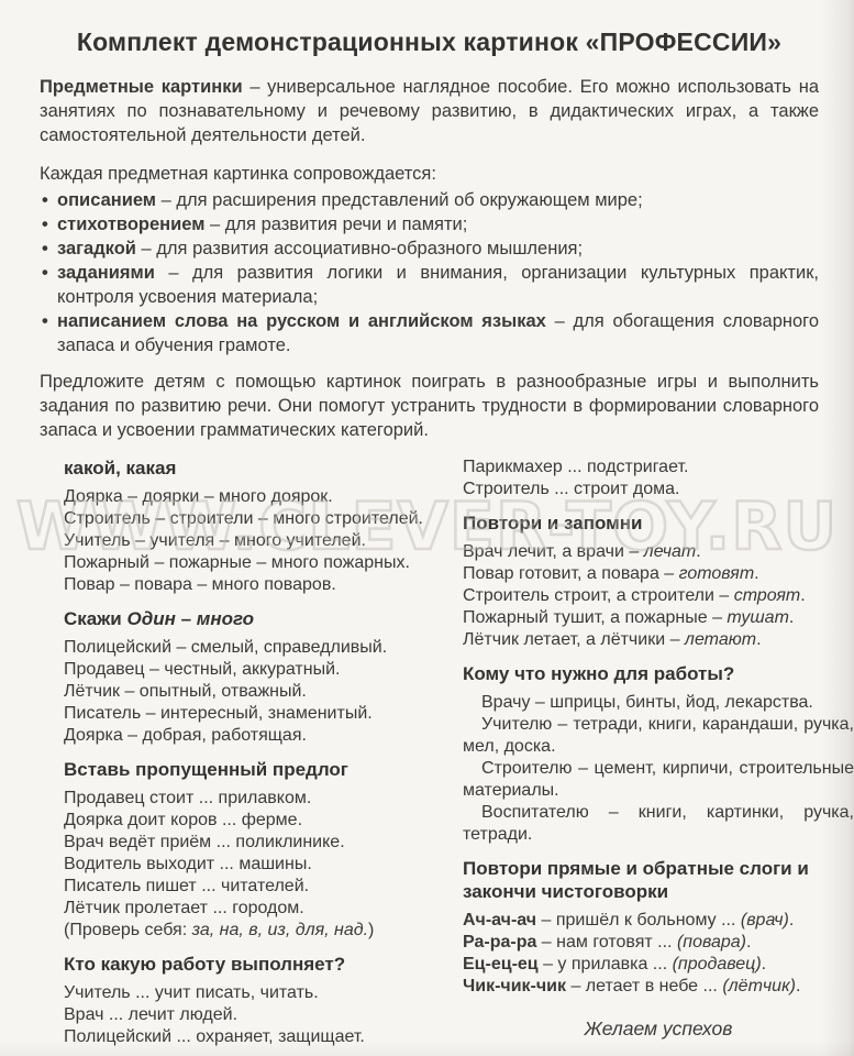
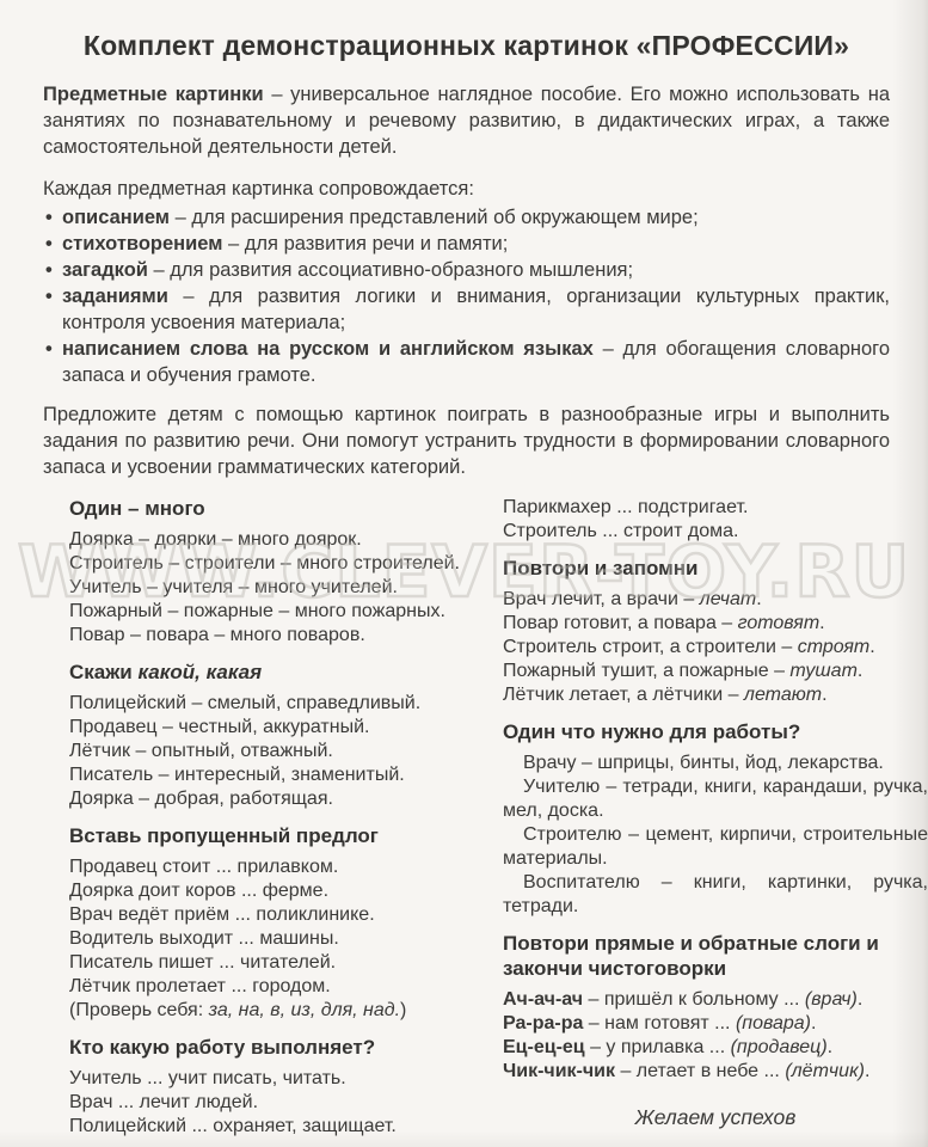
  Комплект демонстрационных картинок «ПРОФЕССИИ»
  Предметные картинки – универсальное наглядное пособие. Его можно использовать на занятиях по познавательному и речевому развитию, в дидактических играх, а также самостоятельной деятельности детей.
  Каждая предметная картинка сопровождается:
  описанием – для расширения представлений об окружающем мире;
  стихотворением – для развития речи и памяти;
  загадкой – для развития ассоциативно-образного мышления;
  заданиями – для развития логики и внимания, организации культурных практик, контроля усвоения материала;
  написанием слова на русском и английском языках – для обогащения словарного запаса и обучения грамоте.
  Предложите детям с помощью картинок поиграть в разнообразные игры и выполнить задания по развитию речи. Они помогут устранить трудности в формировании словарного запаса и усвоении грамматических категорий.
- какой, какая
+ Один – много
  Доярка – доярки – много доярок.
  Строитель – строители – много строителей.
  Учитель – учителя – много учителей.
  Пожарный – пожарные – много пожарных.
  Повар – повара – много поваров.
- Скажи Один – много
+ Скажи какой, какая
  Полицейский – смелый, справедливый.
  Продавец – честный, аккуратный.
  Лётчик – опытный, отважный.
  Писатель – интересный, знаменитый.
  Доярка – добрая, работящая.
  Вставь пропущенный предлог
  Продавец стоит ... прилавком.
  Доярка доит коров ... ферме.
  Врач ведёт приём ... поликлинике.
  Водитель выходит ... машины.
  Писатель пишет ... читателей.
  Лётчик пролетает ... городом.
  (Проверь себя: за, на, в, из, для, над.)
  Кто какую работу выполняет?
  Учитель ... учит писать, читать.
  Врач ... лечит людей.
  Полицейский ... охраняет, защищает.
  Парикмахер ... подстригает.
  Строитель ... строит дома.
  Повтори и запомни
  Врач лечит, а врачи – лечат.
  Повар готовит, а повара – готовят.
  Строитель строит, а строители – строят.
  Пожарный тушит, а пожарные – тушат.
  Лётчик летает, а лётчики – летают.
- Кому что нужно для работы?
+ Один что нужно для работы?
  Врачу – шприцы, бинты, йод, лекарства.
  Учителю – тетради, книги, карандаши, ру мел, доска.
  Строителю – цемент, кирпичи, строитель материалы.
  Воспитателю – книги, картинки, ру тетради.
  Повтори прямые и обратные слоги и закончи чистоговорки
  Ач-ач-ач – пришёл к больному ... (врач).
  Ра-ра-ра – нам готовят ... (повара).
  Ец-ец-ец – у прилавка ... (продавец).
  Чик-чик-чик – летает в небе ... (лётчик).
  Желаем успехов
  WWW.CLEVER-TOY.RU
